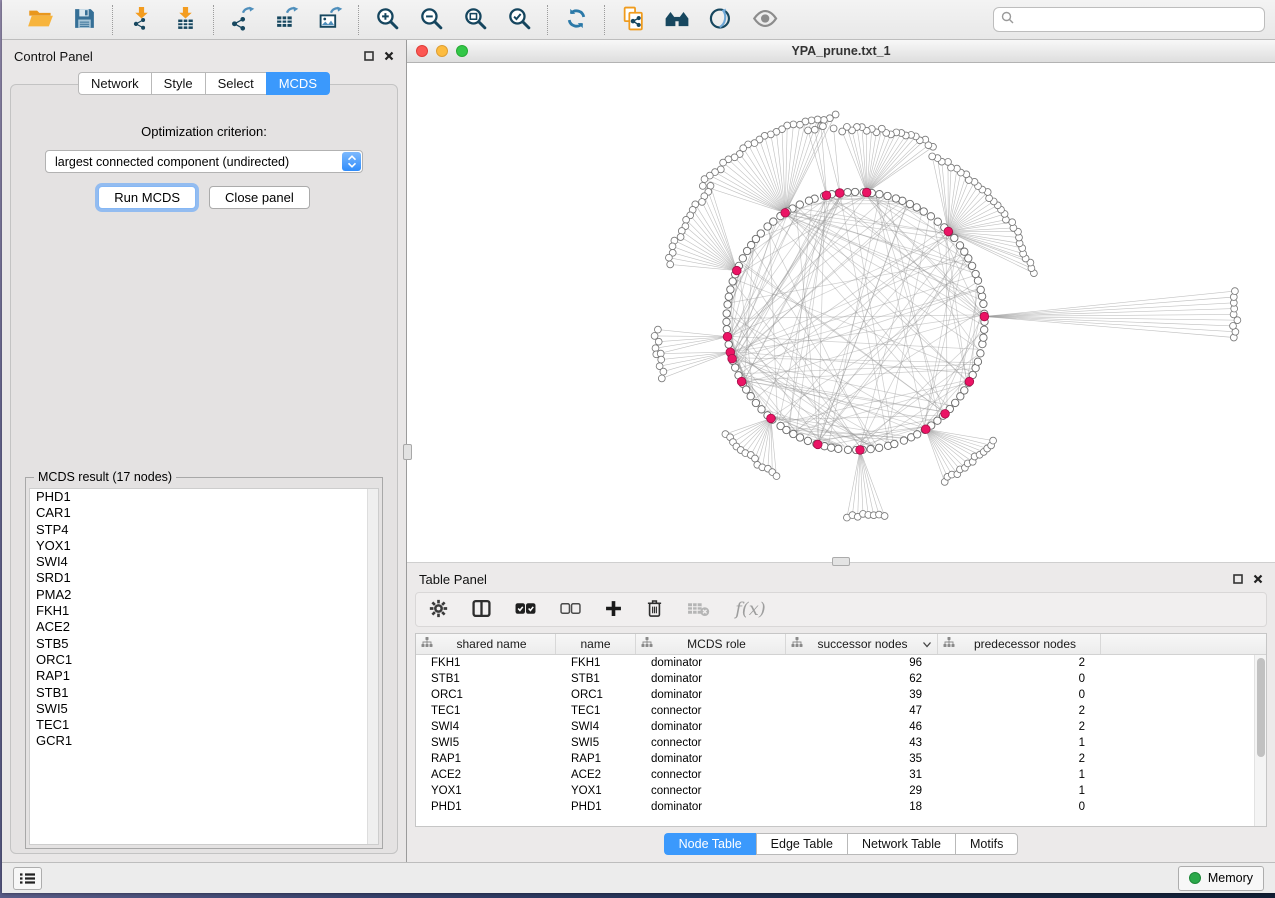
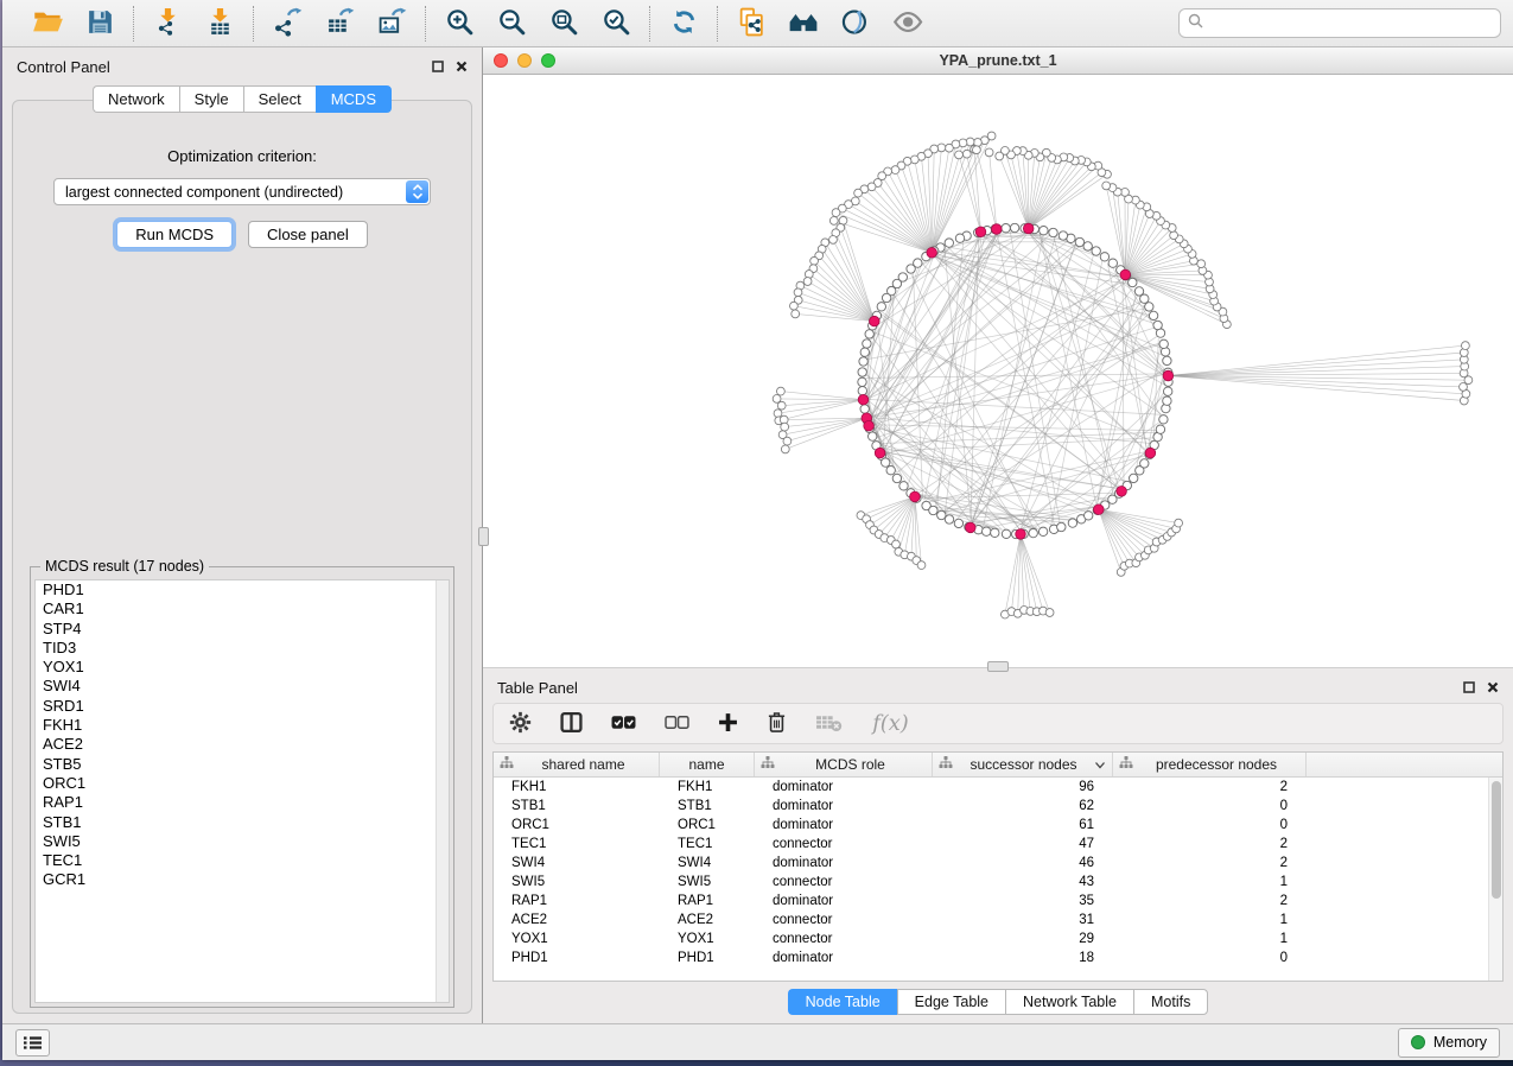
  Control Panel
  Network
  Style
  Select
  MCDS
  Optimization criterion:
  largest connected component (undirected)
  Run MCDS
  Close panel
  MCDS result (17 nodes)
  PHD1
  CAR1
  STP4
+ TID3
  YOX1
  SWI4
  SRD1
- PMA2
  FKH1
  ACE2
  STB5
  ORC1
  RAP1
  STB1
  SWI5
  TEC1
  GCR1
  YPA_prune.txt_1
  Table Panel
  f(x)
  shared name
  name
  MCDS role
  successor nodes
  predecessor nodes
  FKH1
  FKH1
  dominator
  96
  2
  STB1
  STB1
  dominator
  62
  0
  ORC1
  ORC1
  dominator
- 39
+ 61
  0
  TEC1
  TEC1
  connector
  47
  2
  SWI4
  SWI4
  dominator
  46
  2
  SWI5
  SWI5
  connector
  43
  1
  RAP1
  RAP1
  dominator
  35
  2
  ACE2
  ACE2
  connector
  31
  1
  YOX1
  YOX1
  connector
  29
  1
  PHD1
  PHD1
  dominator
  18
  0
  Node Table
  Edge Table
  Network Table
  Motifs
  Memory
